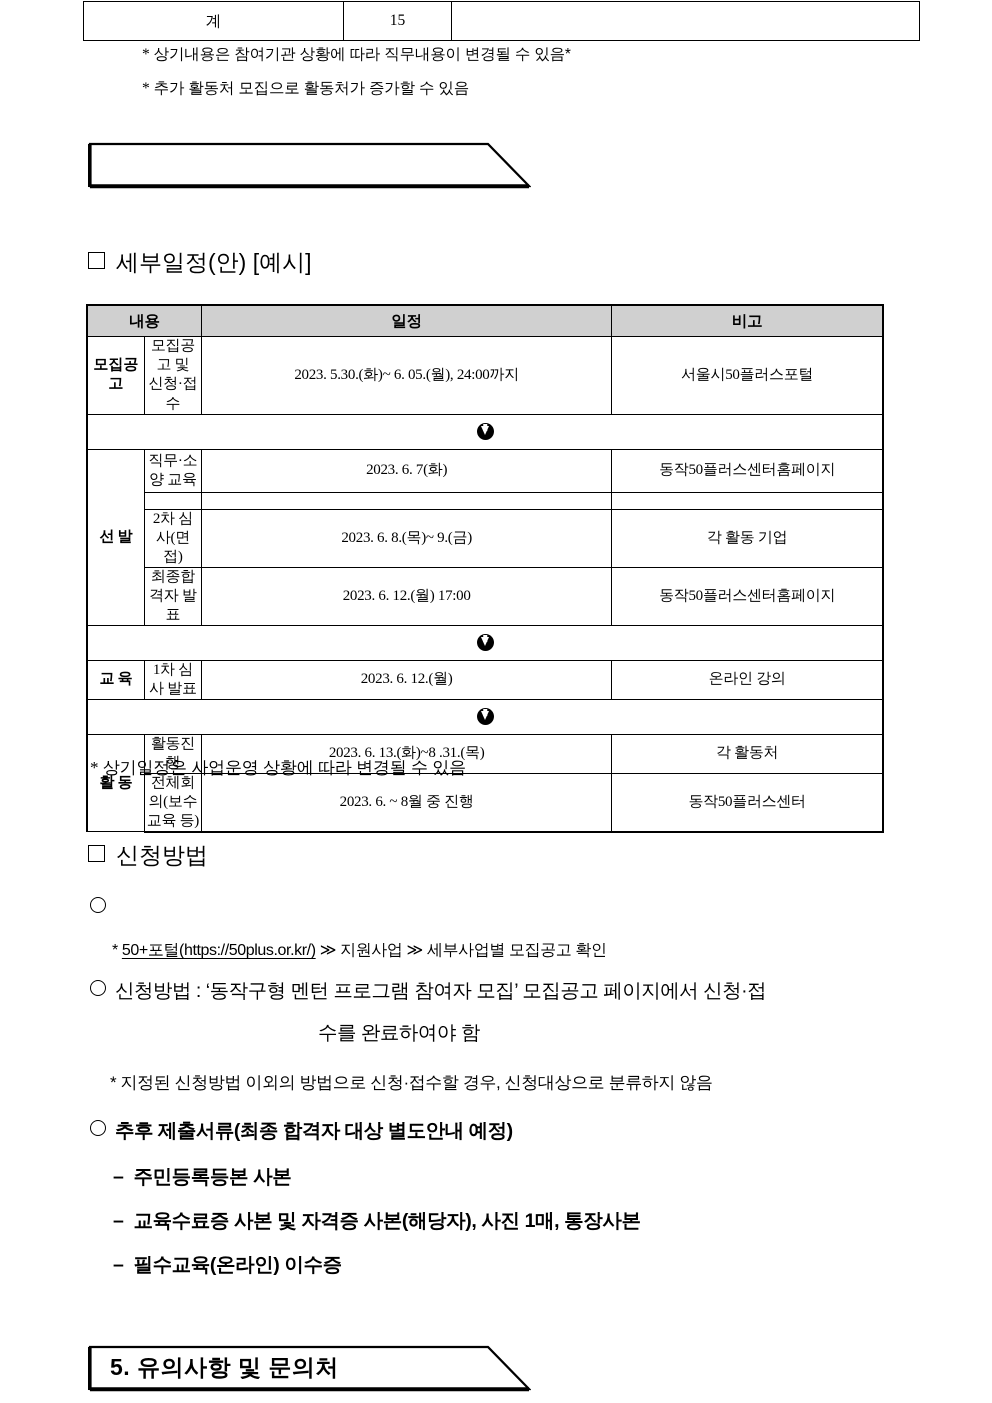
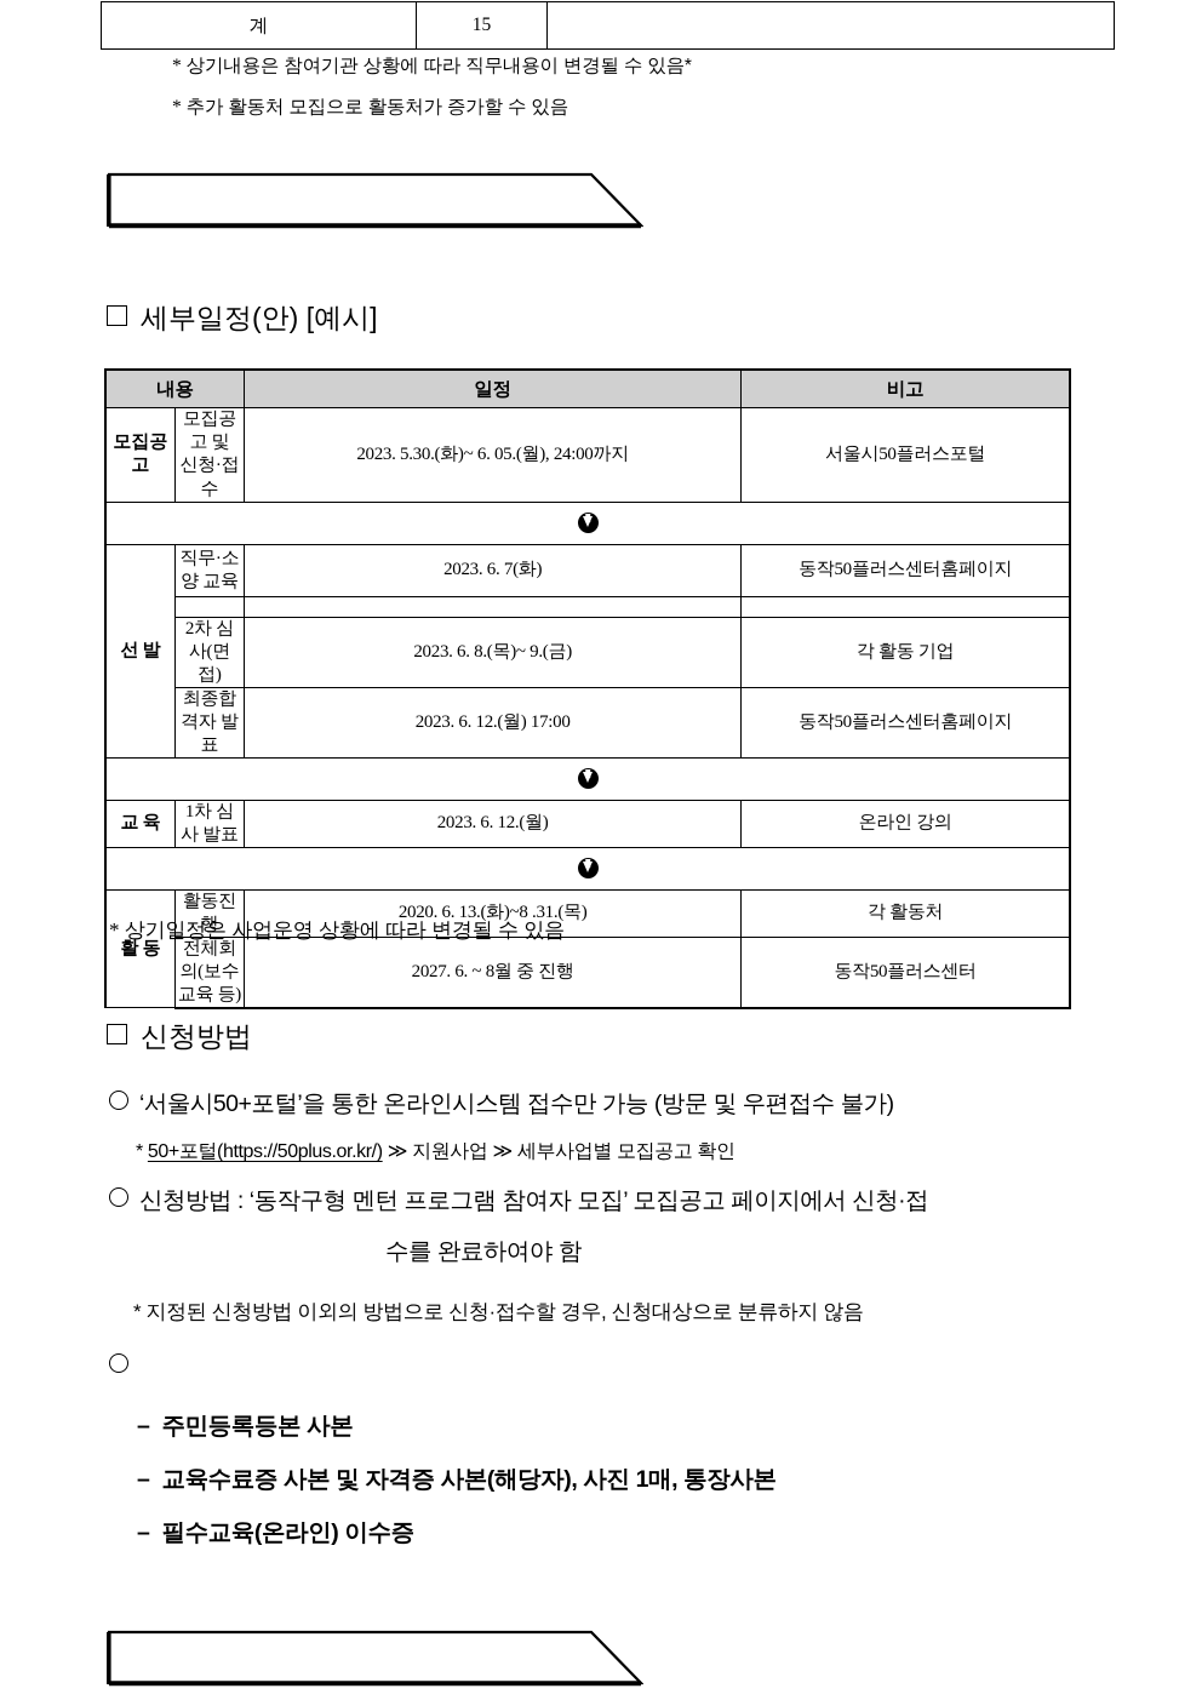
  계	15
  * 상기내용은 참여기관 상황에 따라 직무내용이 변경될 수 있음*
  * 추가 활동처 모집으로 활동처가 증가할 수 있음
  세부일정(안) [예시]
  내용	일정	비고
  모집공고	모집공고 및 신청·접수	2023. 5.30.(화)~ 6. 05.(월), 24:00까지	서울시50플러스포털
  선 발	직무·소양 교육	2023. 6. 7(화)	동작50플러스센터홈페이지
  2차 심사(면접)	2023. 6. 8.(목)~ 9.(금)	각 활동 기업
  최종합격자 발표	2023. 6. 12.(월) 17:00	동작50플러스센터홈페이지
  교 육	1차 심사 발표	2023. 6. 12.(월)	온라인 강의
- 활 동	활동진행	2023. 6. 13.(화)~8 .31.(목)	각 활동처
+ 활 동	활동진행	2020. 6. 13.(화)~8 .31.(목)	각 활동처
- 전체회의(보수교육 등)	2023. 6. ~ 8월 중 진행	동작50플러스센터
+ 전체회의(보수교육 등)	2027. 6. ~ 8월 중 진행	동작50플러스센터
  * 상기일정은 사업운영 상황에 따라 변경될 수 있음
  신청방법
+ ‘서울시50+포털’을 통한 온라인시스템 접수만 가능 (방문 및 우편접수 불가)
  * 50+포털(https://50plus.or.kr/) ≫ 지원사업 ≫ 세부사업별 모집공고 확인
  신청방법 : ‘동작구형 멘턴 프로그램 참여자 모집’ 모집공고 페이지에서 신청·접
  수를 완료하여야 함
  * 지정된 신청방법 이외의 방법으로 신청·접수할 경우, 신청대상으로 분류하지 않음
- 추후 제출서류(최종 합격자 대상 별도안내 예정)
  – 주민등록등본 사본
  – 교육수료증 사본 및 자격증 사본(해당자), 사진 1매, 통장사본
  – 필수교육(온라인) 이수증
- 5. 유의사항 및 문의처
